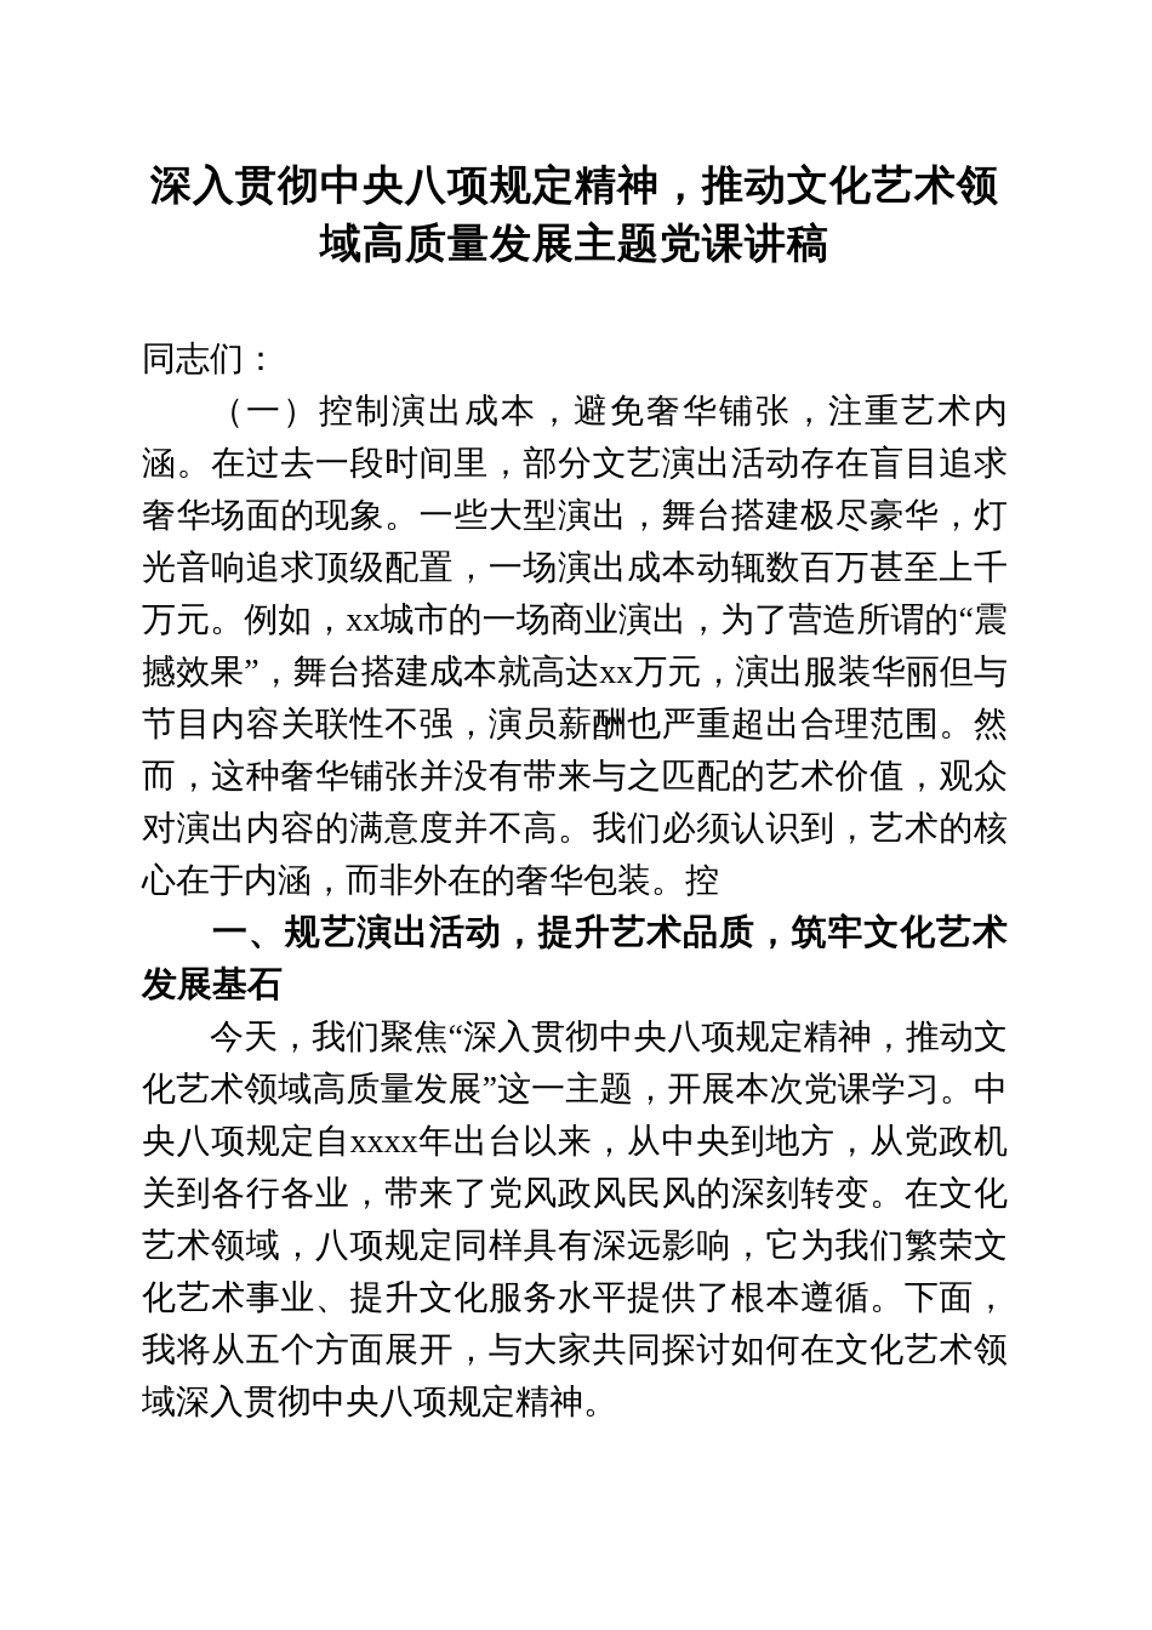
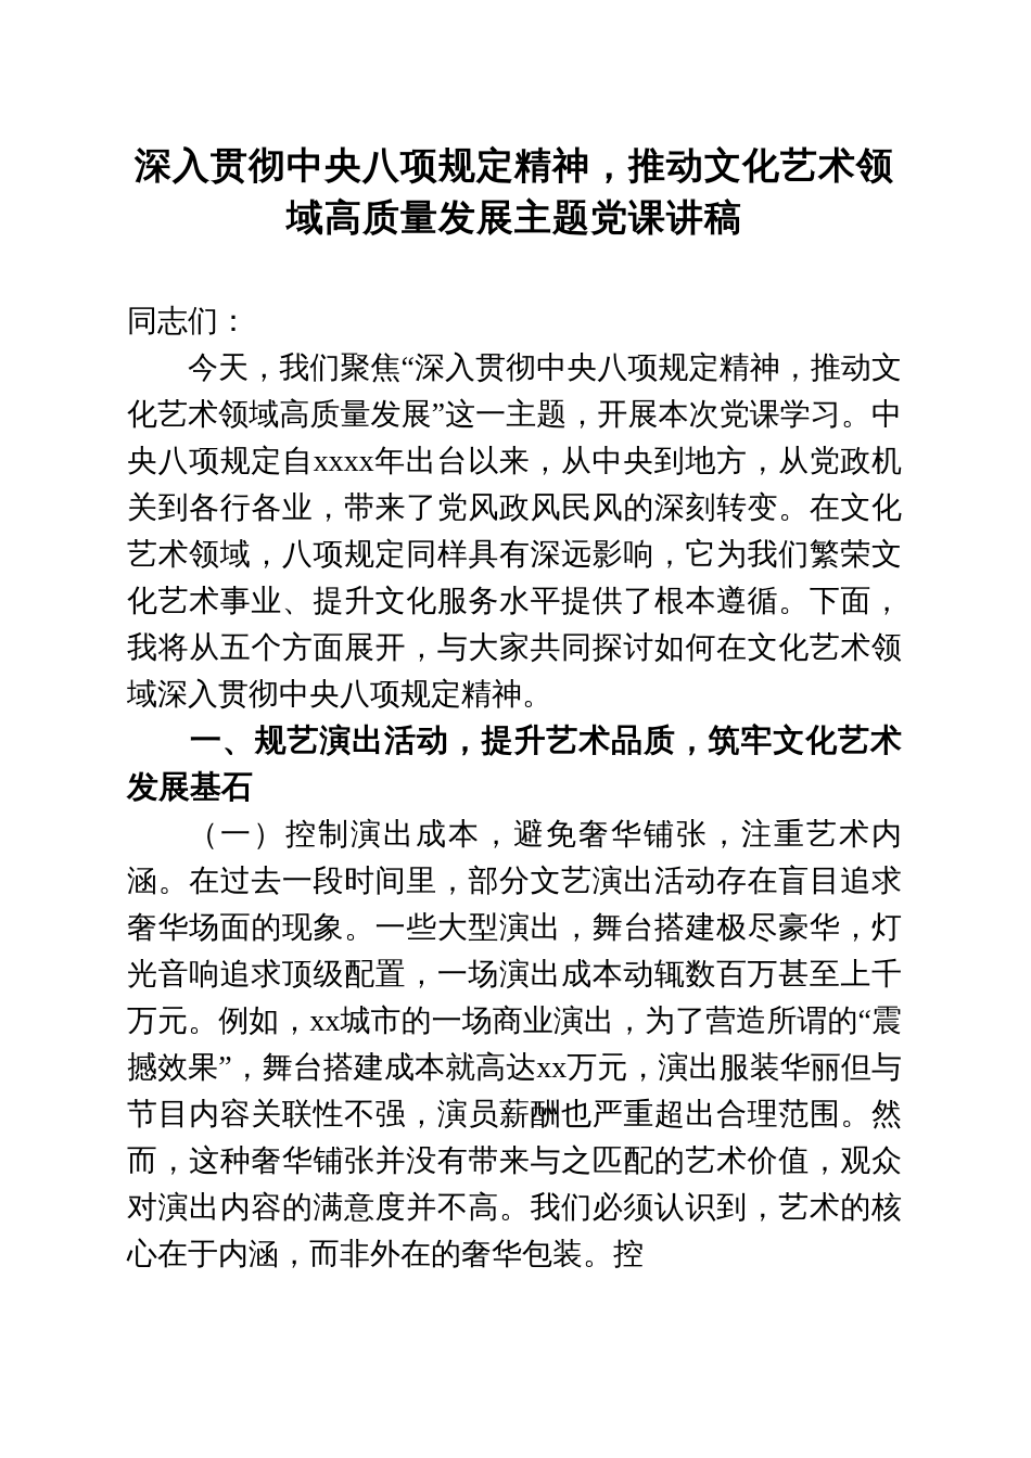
  深入贯彻中央八项规定精神，推动文化艺术领域高质量发展主题党课讲稿
  同志们：
- （一）控制演出成本，避免奢华铺张，注重艺术内涵。在过去一段时间里，部分文艺演出活动存在盲目追求奢华场面的现象。一些大型演出，舞台搭建极尽豪华，灯光音响追求顶级配置，一场演出成本动辄数百万甚至上千万元。例如，xx城市的一场商业演出，为了营造所谓的“震撼效果”，舞台搭建成本就高达xx万元，演出服装华丽但与节目内容关联性不强，演员薪酬也严重超出合理范围。然而，这种奢华铺张并没有带来与之匹配的艺术价值，观众对演出内容的满意度并不高。我们必须认识到，艺术的核心在于内涵，而非外在的奢华包装。控
+ 今天，我们聚焦“深入贯彻中央八项规定精神，推动文化艺术领域高质量发展”这一主题，开展本次党课学习。中央八项规定自xxxx年出台以来，从中央到地方，从党政机关到各行各业，带来了党风政风民风的深刻转变。在文化艺术领域，八项规定同样具有深远影响，它为我们繁荣文化艺术事业、提升文化服务水平提供了根本遵循。下面，我将从五个方面展开，与大家共同探讨如何在文化艺术领域深入贯彻中央八项规定精神。
  一、规艺演出活动，提升艺术品质，筑牢文化艺术发展基石
- 今天，我们聚焦“深入贯彻中央八项规定精神，推动文化艺术领域高质量发展”这一主题，开展本次党课学习。中央八项规定自xxxx年出台以来，从中央到地方，从党政机关到各行各业，带来了党风政风民风的深刻转变。在文化艺术领域，八项规定同样具有深远影响，它为我们繁荣文化艺术事业、提升文化服务水平提供了根本遵循。下面，我将从五个方面展开，与大家共同探讨如何在文化艺术领域深入贯彻中央八项规定精神。
+ （一）控制演出成本，避免奢华铺张，注重艺术内涵。在过去一段时间里，部分文艺演出活动存在盲目追求奢华场面的现象。一些大型演出，舞台搭建极尽豪华，灯光音响追求顶级配置，一场演出成本动辄数百万甚至上千万元。例如，xx城市的一场商业演出，为了营造所谓的“震撼效果”，舞台搭建成本就高达xx万元，演出服装华丽但与节目内容关联性不强，演员薪酬也严重超出合理范围。然而，这种奢华铺张并没有带来与之匹配的艺术价值，观众对演出内容的满意度并不高。我们必须认识到，艺术的核心在于内涵，而非外在的奢华包装。控
